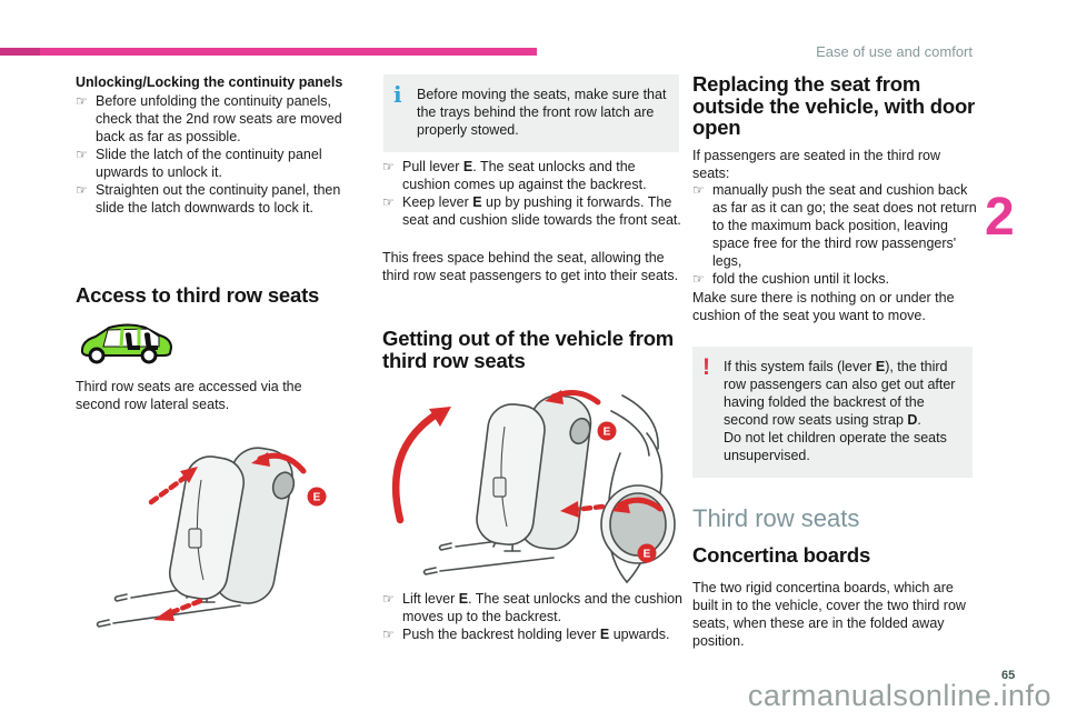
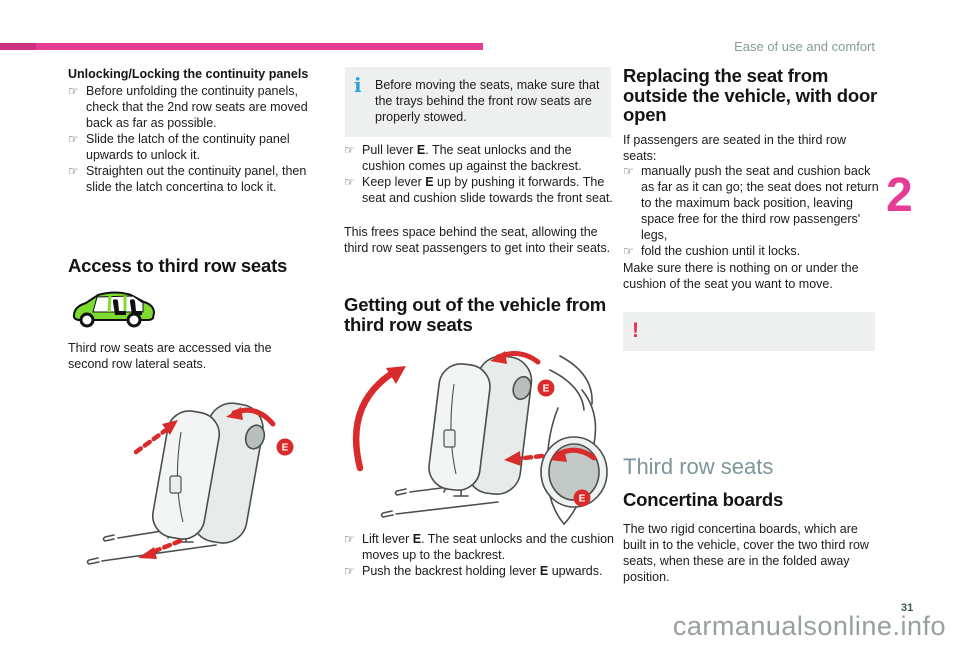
  Ease of use and comfort
  2
  Unlocking/Locking the continuity panels
  ☞
  Before unfolding the continuity panels, check that the 2nd row seats are moved back as far as possible.
  ☞
  Slide the latch of the continuity panel upwards to unlock it.
  ☞
- Straighten out the continuity panel, then slide the latch downwards to lock it.
+ Straighten out the continuity panel, then slide the latch concertina to lock it.
  Access to third row seats
  Third row seats are accessed via the second row lateral seats.
  E
  i
- Before moving the seats, make sure that the trays behind the front row latch are properly stowed.
+ Before moving the seats, make sure that the trays behind the front row seats are properly stowed.
  ☞
  Pull lever E. The seat unlocks and the cushion comes up against the backrest.
  ☞
  Keep lever E up by pushing it forwards. The seat and cushion slide towards the front seat.
  This frees space behind the seat, allowing the third row seat passengers to get into their seats.
  Getting out of the vehicle from third row seats
  E
  E
  ☞
  Lift lever E. The seat unlocks and the cushion moves up to the backrest.
  ☞
  Push the backrest holding lever E upwards.
  Replacing the seat from outside the vehicle, with door open
  If passengers are seated in the third row seats:
  ☞
  manually push the seat and cushion back as far as it can go; the seat does not return to the maximum back position, leaving space free for the third row passengers' legs,
  ☞
  fold the cushion until it locks.
  Make sure there is nothing on or under the cushion of the seat you want to move.
  !
- If this system fails (lever E), the third row passengers can also get out after having folded the backrest of the second row seats using strap D.
- Do not let children operate the seats unsupervised.
  Third row seats
  Concertina boards
  The two rigid concertina boards, which are built in to the vehicle, cover the two third row seats, when these are in the folded away position.
- 65
+ 31
  carmanualsonline.info
